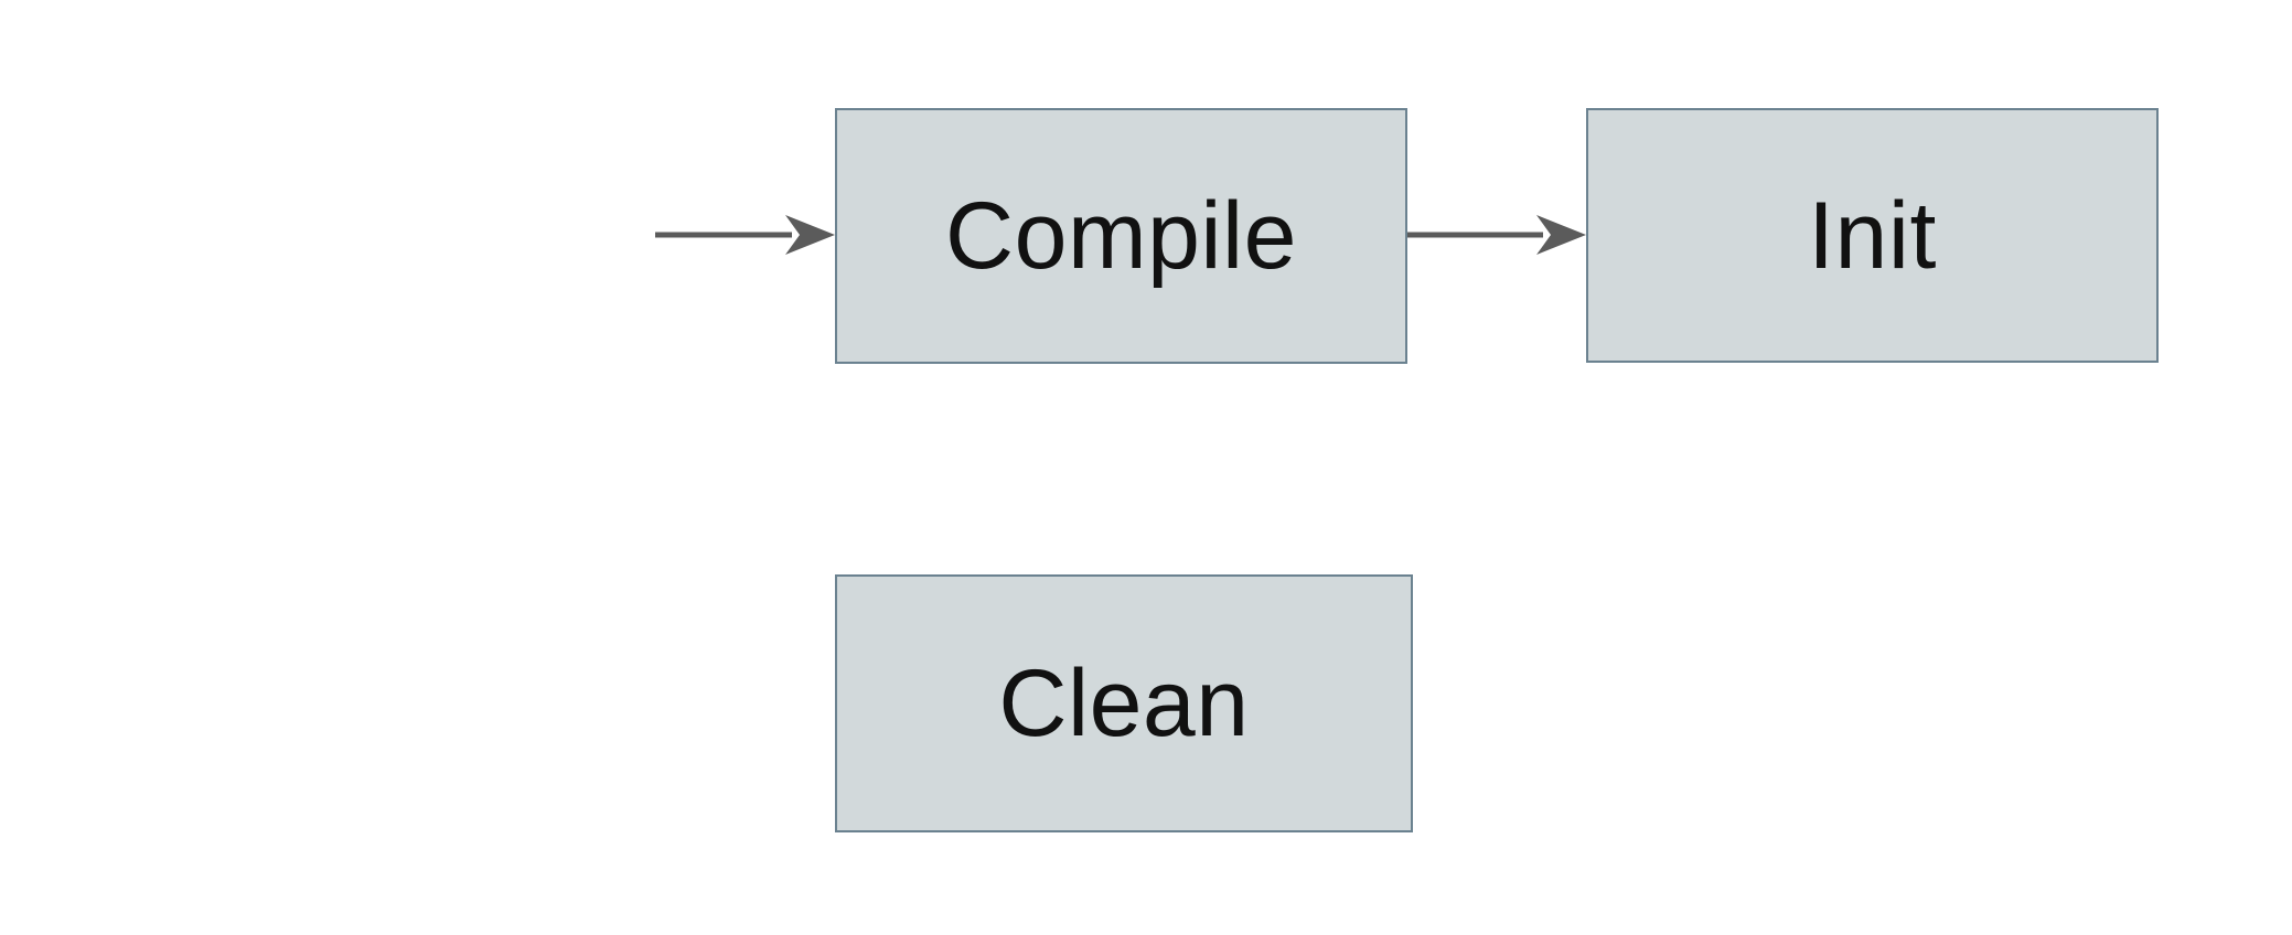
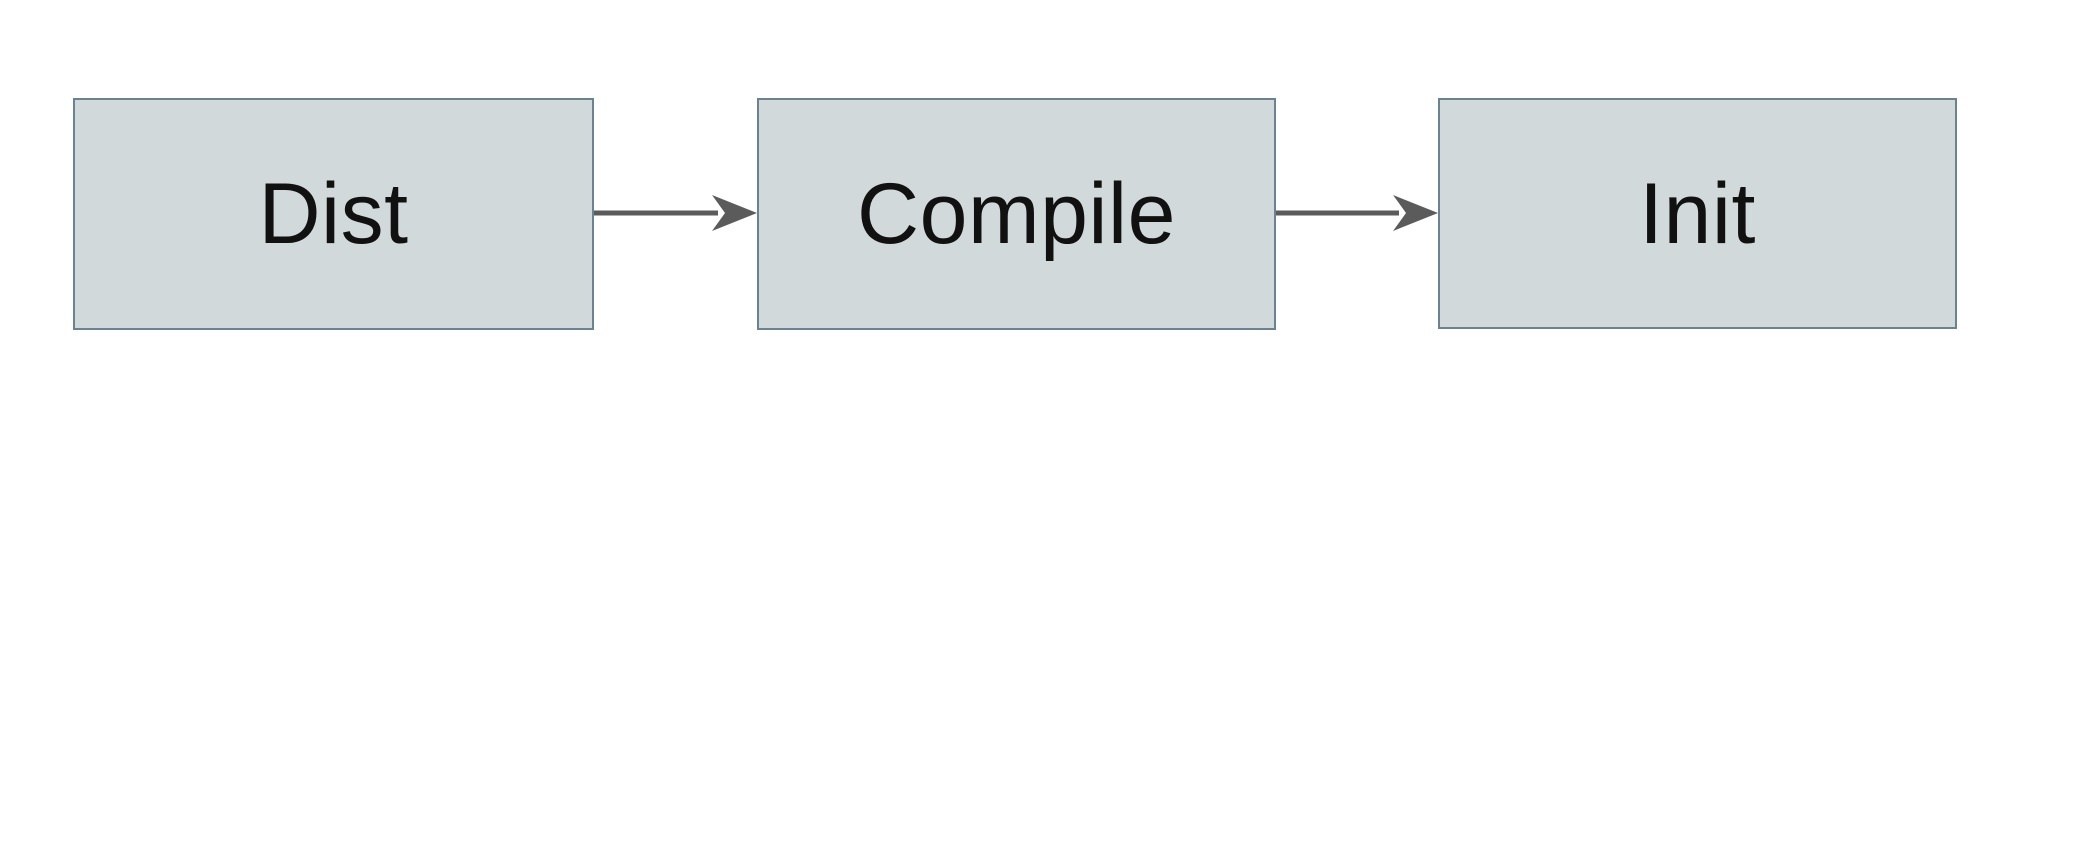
+ Dist
  Compile
  Init
- Clean
